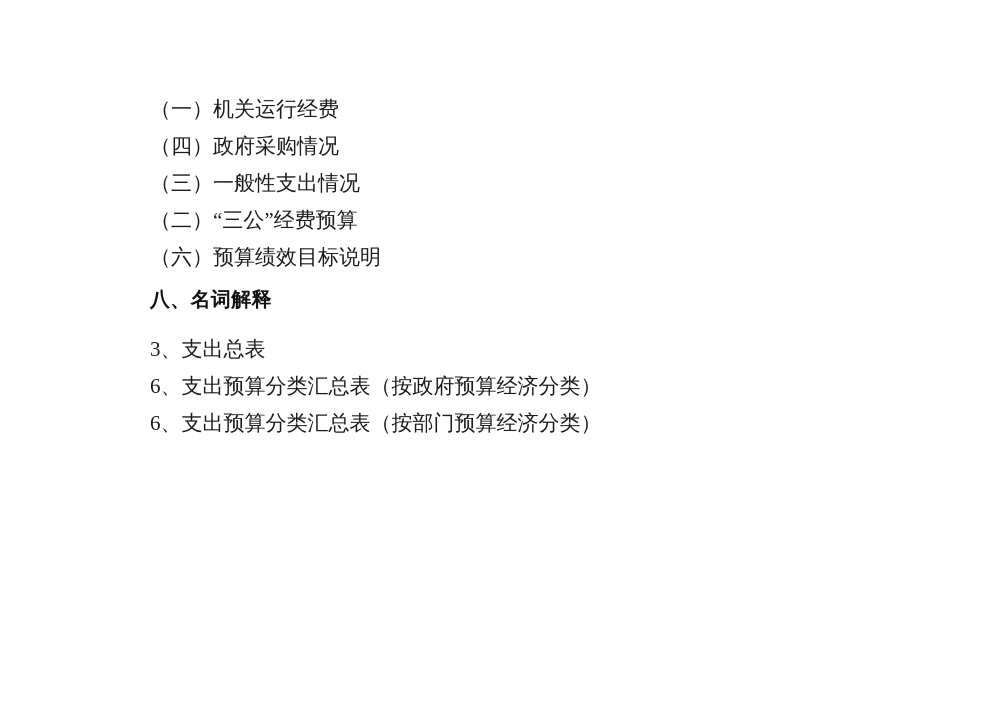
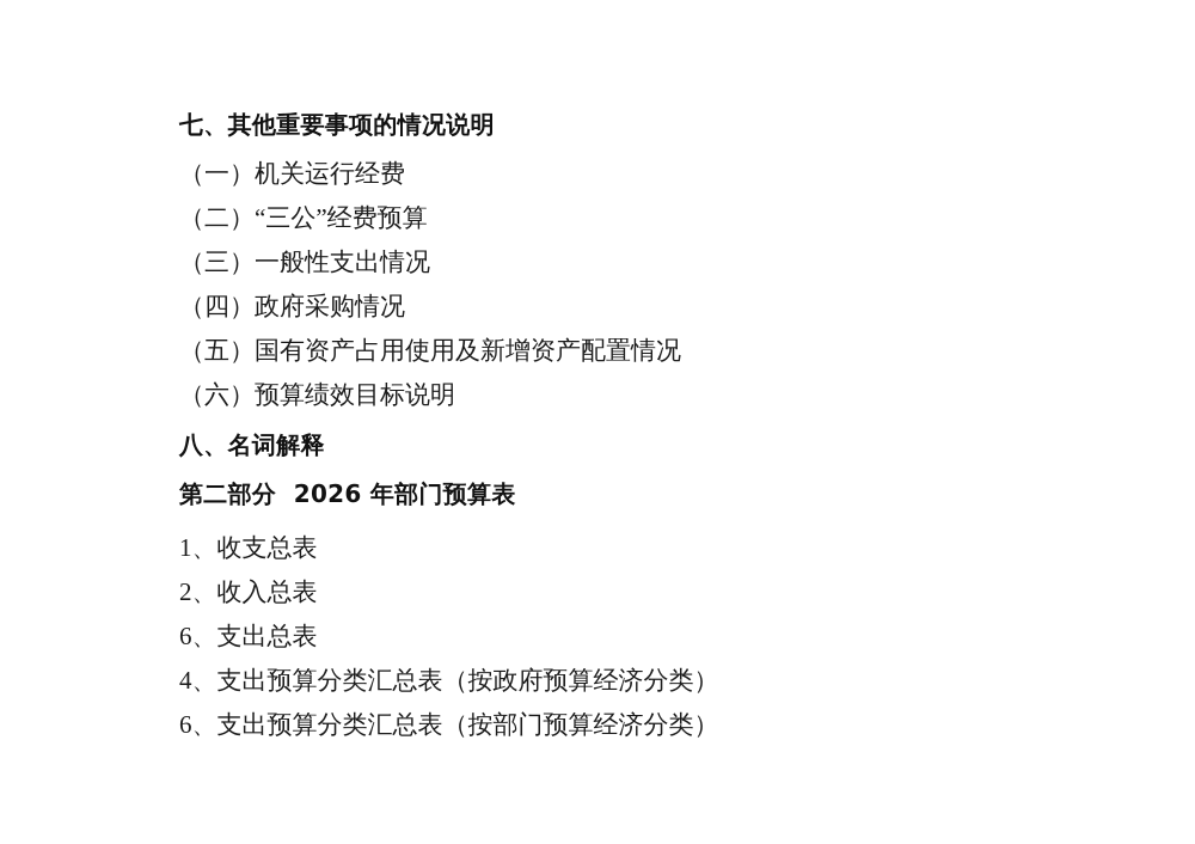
+ 七、其他重要事项的情况说明
  （一）机关运行经费
- （四）政府采购情况
+ （二）“三公”经费预算
  （三）一般性支出情况
- （二）“三公”经费预算
+ （四）政府采购情况
+ （五）国有资产占用使用及新增资产配置情况
  （六）预算绩效目标说明
  八、名词解释
+ 第二部分 2026 年部门预算表
+ 1、收支总表
+ 2、收入总表
- 3、支出总表
+ 6、支出总表
- 6、支出预算分类汇总表（按政府预算经济分类）
+ 4、支出预算分类汇总表（按政府预算经济分类）
  6、支出预算分类汇总表（按部门预算经济分类）
